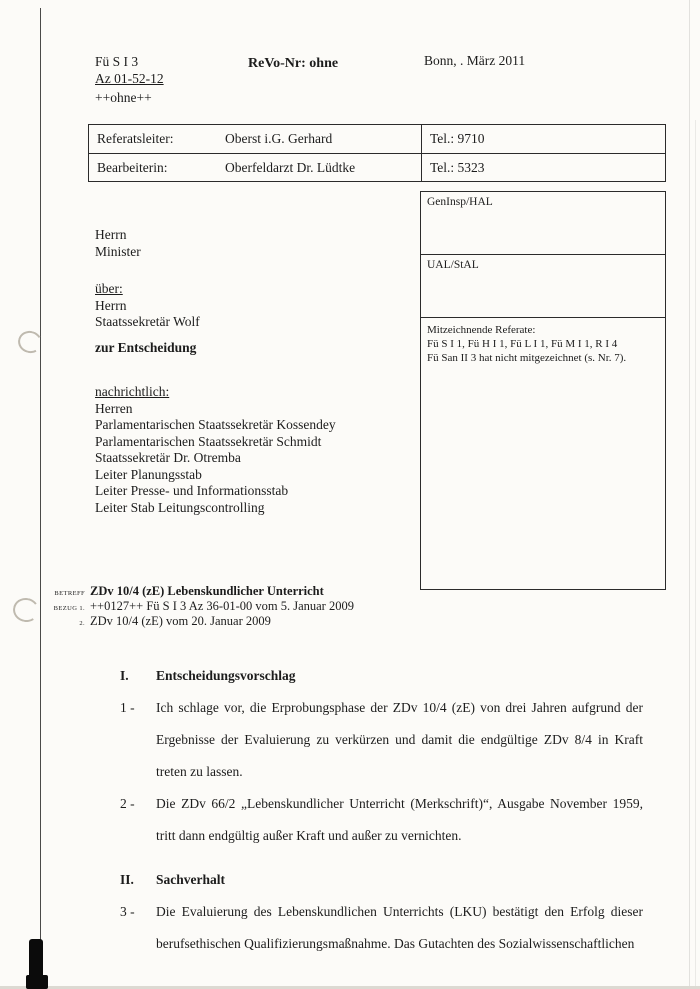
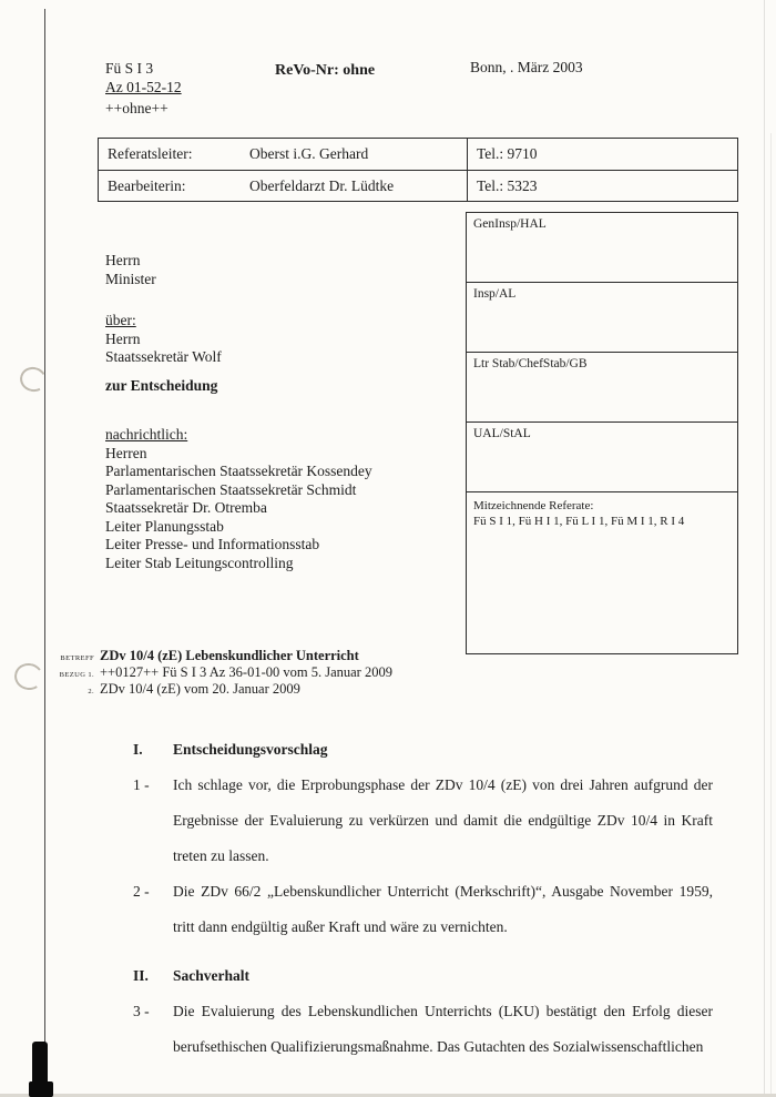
  Fü S I 3
  Az 01-52-12
  ++ohne++
  ReVo-Nr: ohne
- Bonn, . März 2011
+ Bonn, . März 2003
  Referatsleiter:
  Oberst i.G. Gerhard
  Tel.: 9710
  Bearbeiterin:
  Oberfeldarzt Dr. Lüdtke
  Tel.: 5323
  Herrn
  Minister
  über:
  Herrn
  Staatssekretär Wolf
  zur Entscheidung
  nachrichtlich:
  Herren
  Parlamentarischen Staatssekretär Kossendey
  Parlamentarischen Staatssekretär Schmidt
  Staatssekretär Dr. Otremba
  Leiter Planungsstab
  Leiter Presse- und Informationsstab
  Leiter Stab Leitungscontrolling
  GenInsp/HAL
+ Insp/AL
+ Ltr Stab/ChefStab/GB
  UAL/StAL
  Mitzeichnende Referate:
  Fü S I 1, Fü H I 1, Fü L I 1, Fü M I 1, R I 4
- Fü San II 3 hat nicht mitgezeichnet (s. Nr. 7).
  ZDv 10/4 (zE) Lebenskundlicher Unterricht
  ++0127++ Fü S I 3 Az 36-01-00 vom 5. Januar 2009
  ZDv 10/4 (zE) vom 20. Januar 2009
  I.
  Entscheidungsvorschlag
  1 -
- Ich schlage vor, die Erprobungsphase der ZDv 10/4 (zE) von drei Jahren aufgrund der Ergebnisse der Evaluierung zu verkürzen und damit die endgültige ZDv 8/4 in Kraft treten zu lassen.
+ Ich schlage vor, die Erprobungsphase der ZDv 10/4 (zE) von drei Jahren aufgrund der Ergebnisse der Evaluierung zu verkürzen und damit die endgültige ZDv 10/4 in Kraft treten zu lassen.
  2 -
- Die ZDv 66/2 „Lebenskundlicher Unterricht (Merkschrift)“, Ausgabe November 1959, tritt dann endgültig außer Kraft und außer zu vernichten.
+ Die ZDv 66/2 „Lebenskundlicher Unterricht (Merkschrift)“, Ausgabe November 1959, tritt dann endgültig außer Kraft und wäre zu vernichten.
  II.
  Sachverhalt
  3 -
  Die Evaluierung des Lebenskundlichen Unterrichts (LKU) bestätigt den Erfolg dieser berufsethischen Qualifizierungsmaßnahme. Das Gutachten des Sozialwissenschaftlichen
